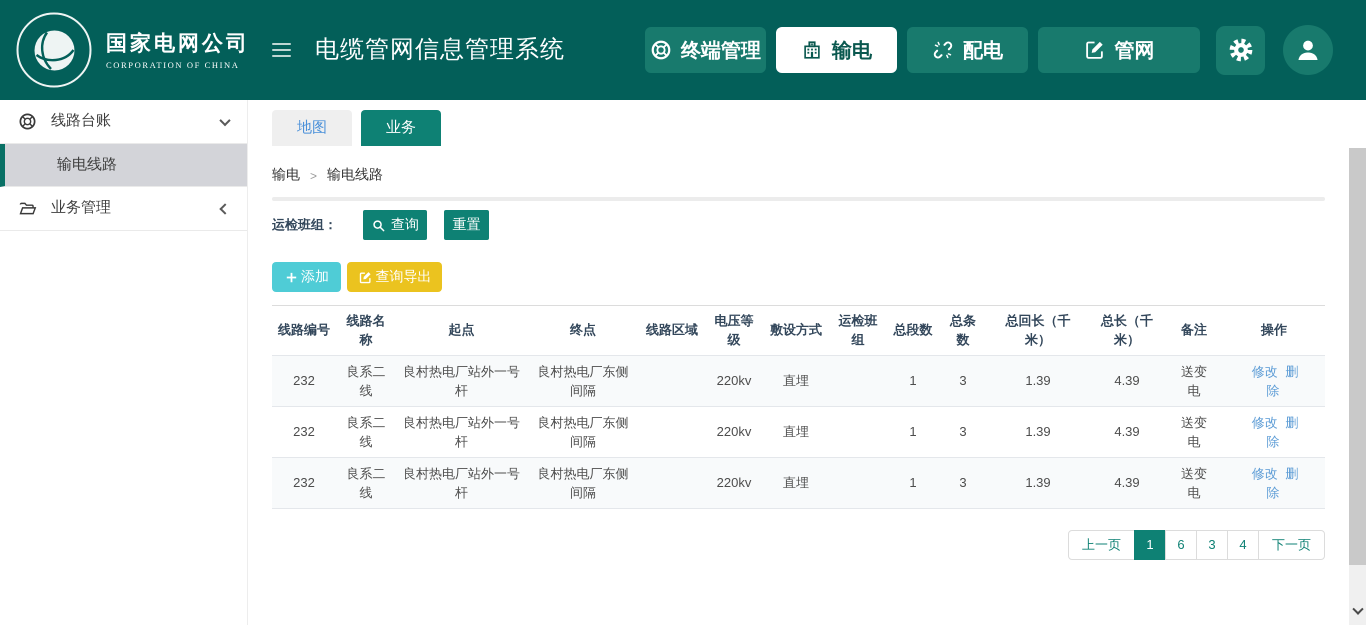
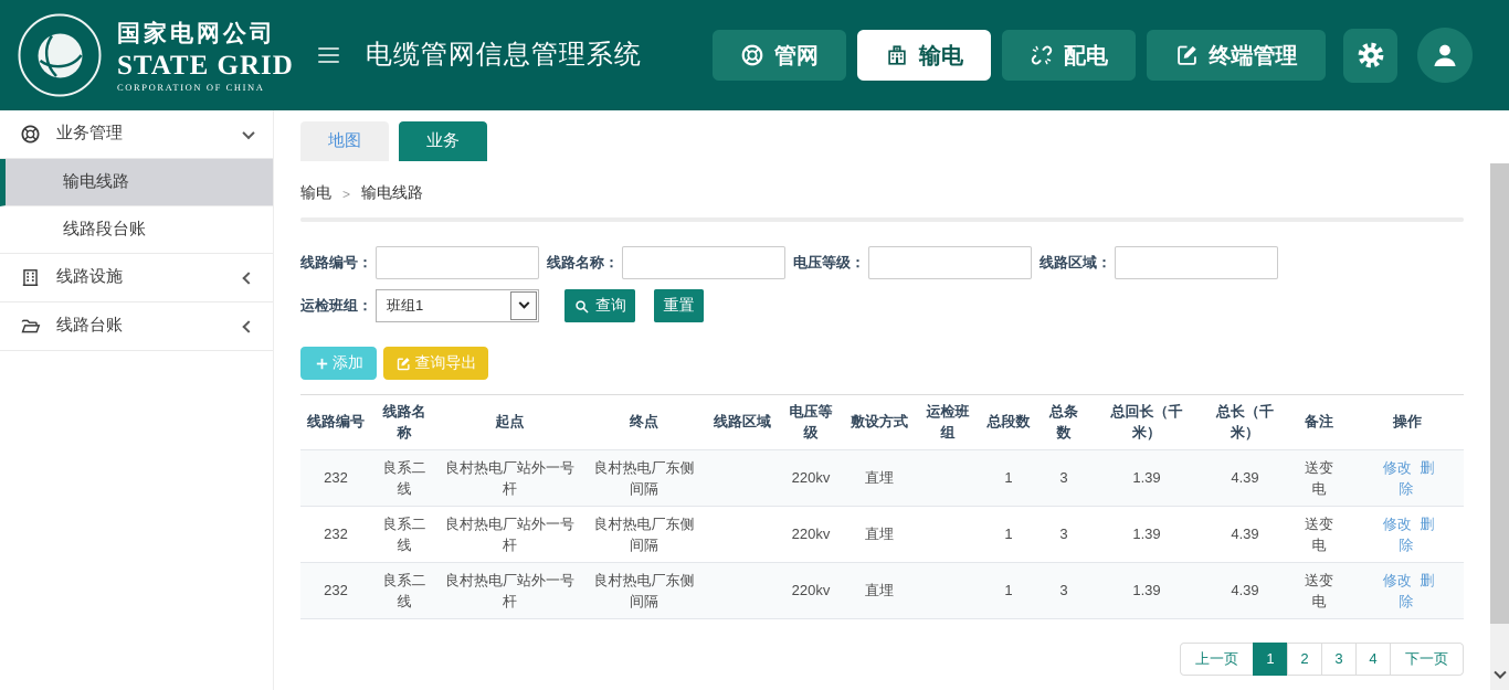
  国家电网公司
+ STATE GRID
  CORPORATION OF CHINA
  电缆管网信息管理系统
- 终端管理
+ 管网
  输电
  配电
- 管网
+ 终端管理
- 线路台账
+ 业务管理
  输电线路
+ 线路段台账
+ 线路设施
- 业务管理
+ 线路台账
  地图
  业务
  输电
  >
  输电线路
+ 线路编号：
+ 线路名称：
+ 电压等级：
+ 线路区域：
  运检班组：
+ 班组1
  查询
  重置
  添加
  查询导出
  线路编号	线路名称	起点	终点	线路区域	电压等级	敷设方式	运检班组	总段数	总条数	总回长（千米）	总长（千米）	备注	操作
  232	良系二线	良村热电厂站外一号杆	良村热电厂东侧间隔		220kv	直埋		1	3	1.39	4.39	送变电	修改 删除
  232	良系二线	良村热电厂站外一号杆	良村热电厂东侧间隔		220kv	直埋		1	3	1.39	4.39	送变电	修改 删除
  232	良系二线	良村热电厂站外一号杆	良村热电厂东侧间隔		220kv	直埋		1	3	1.39	4.39	送变电	修改 删除
  上一页
  1
- 6
+ 2
  3
  4
  下一页
